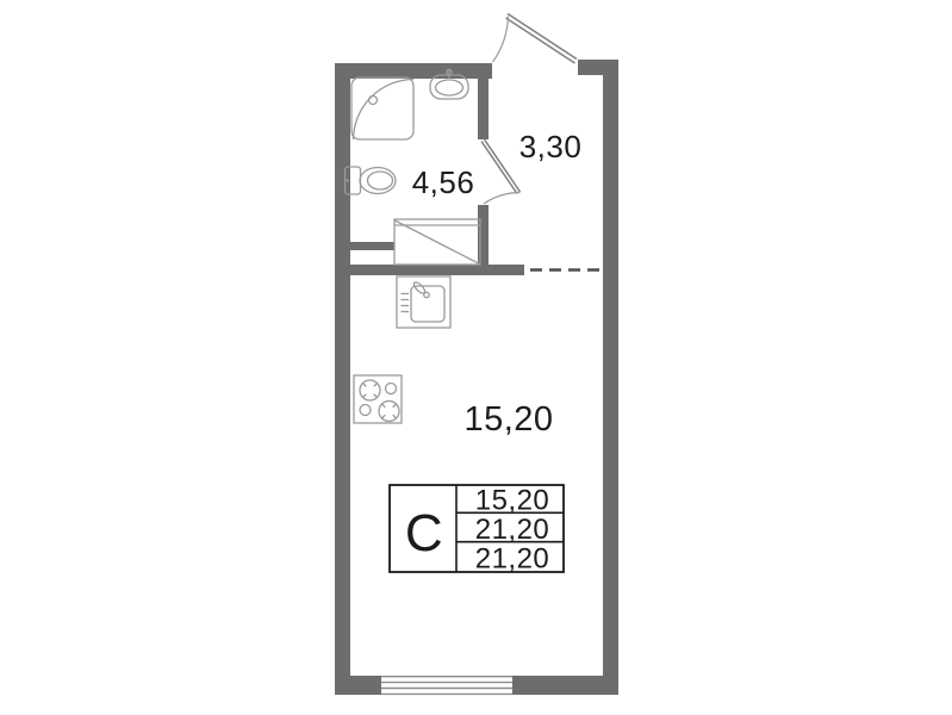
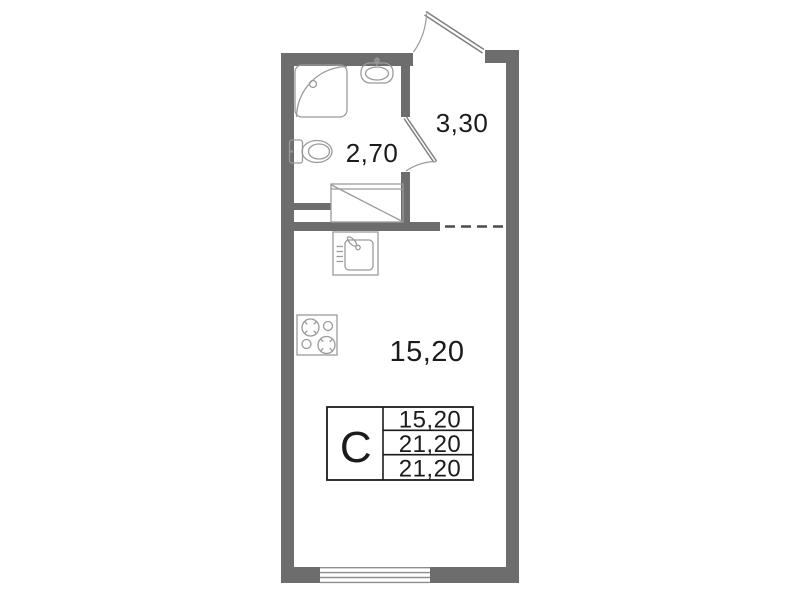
- 4,56
+ 2,70
  3,30
  15,20
  С
  15,20
  21,20
  21,20
